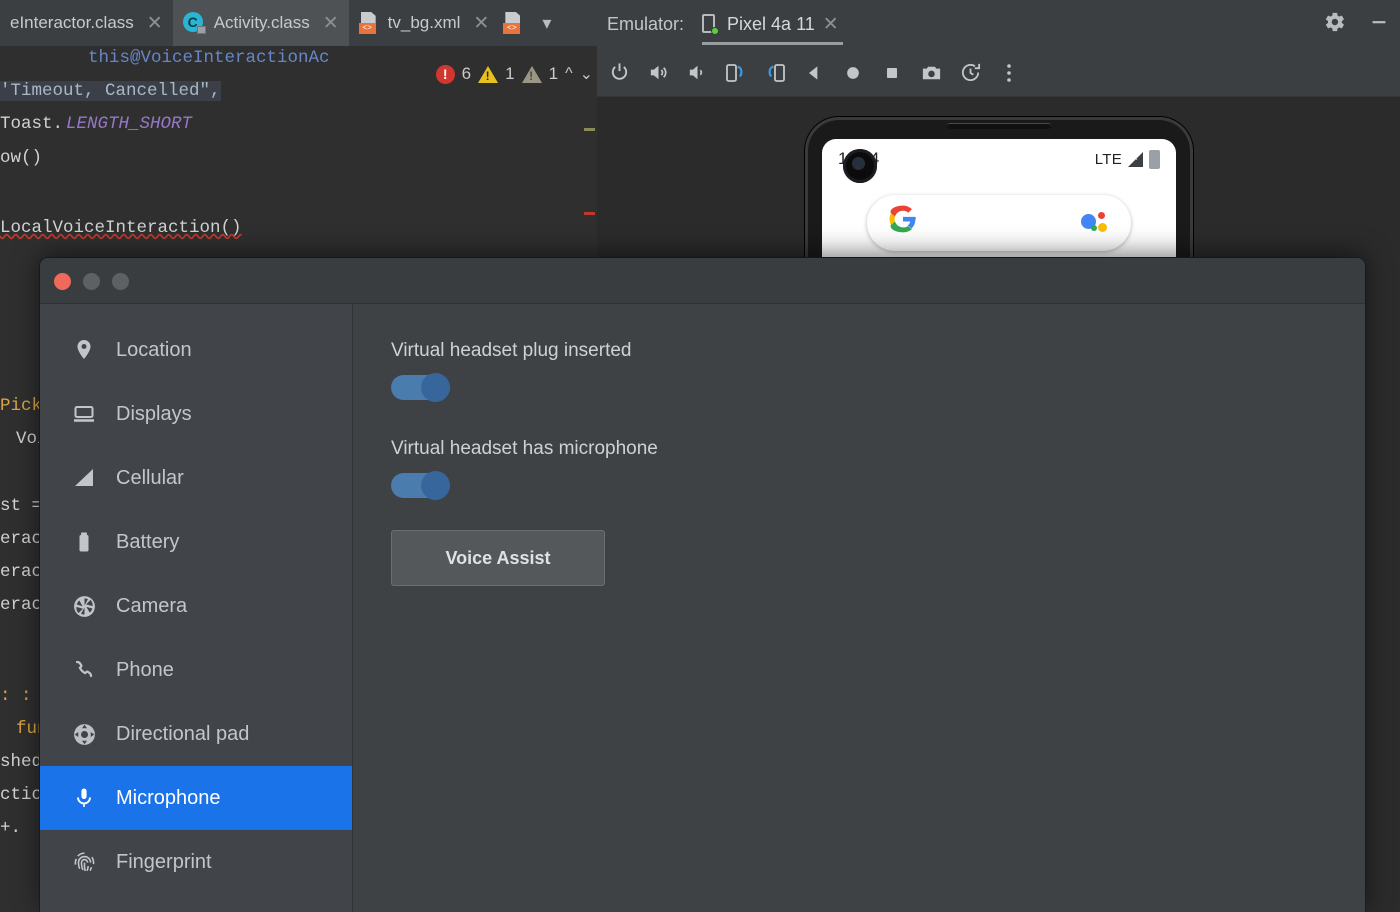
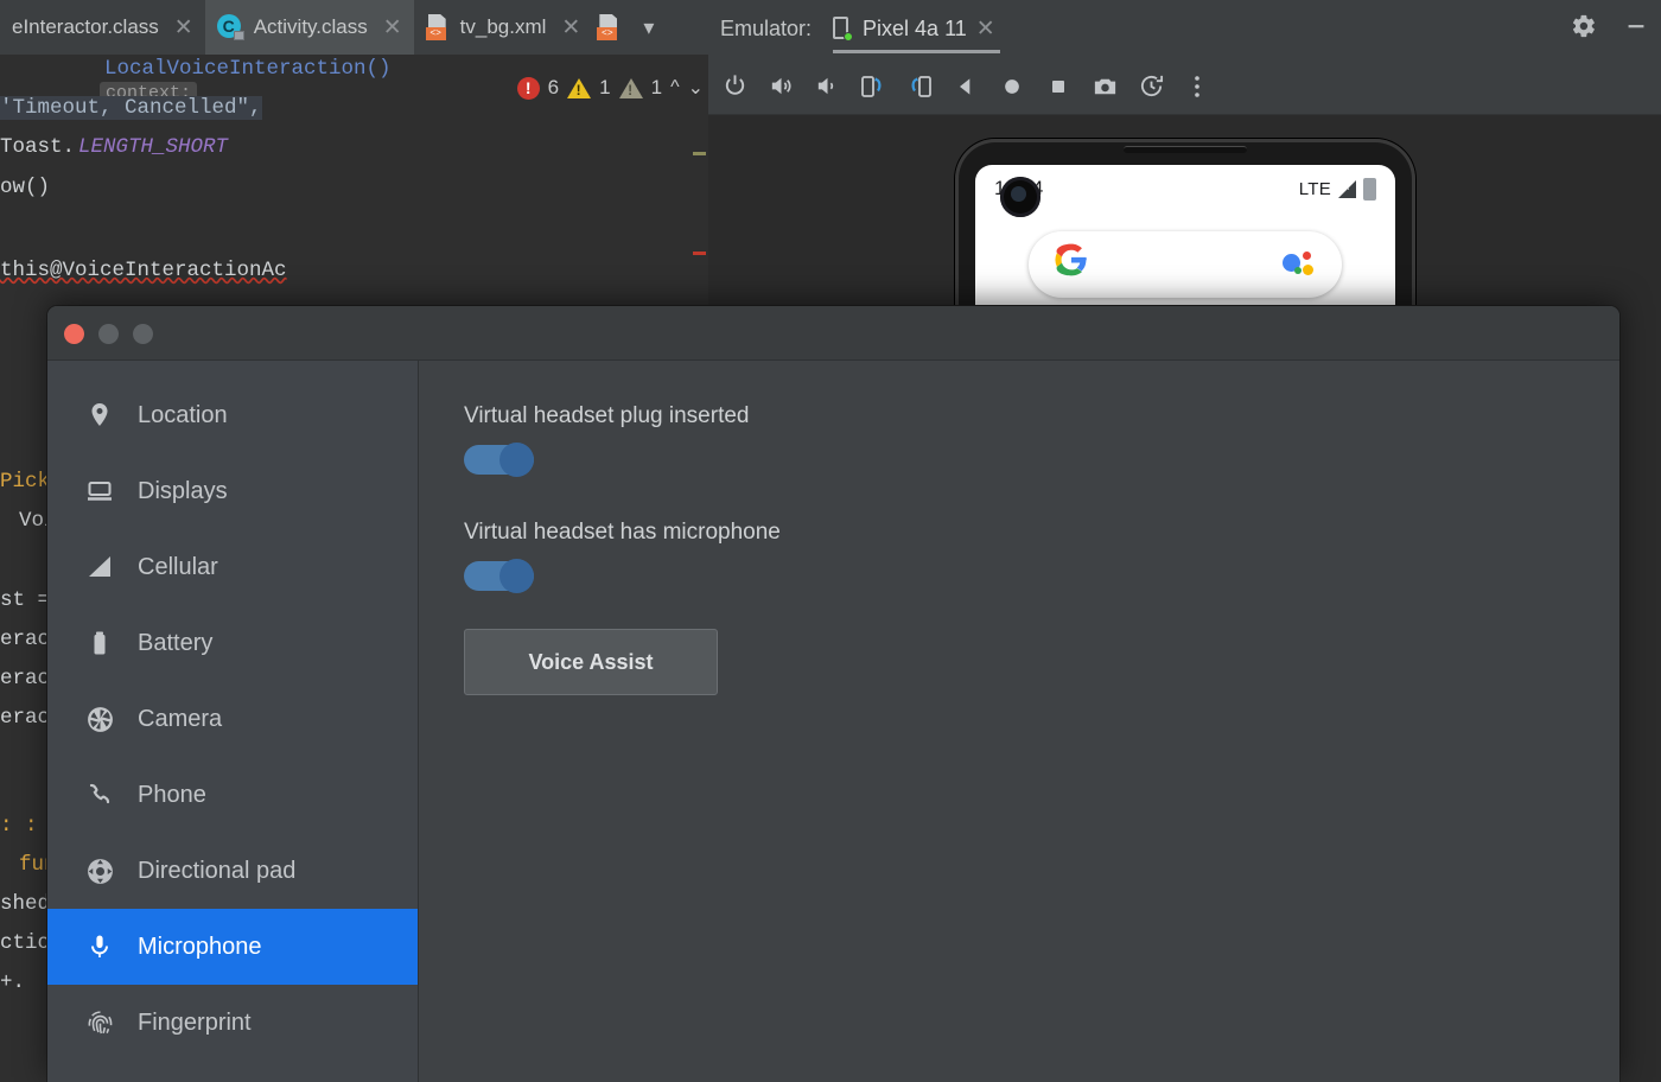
  eInteractor.class
  ✕
  C
  Activity.class
  ✕
  <>
  tv_bg.xml
  ✕
  <>
  ▾
+ context:
- this@VoiceInteractionAc
+ LocalVoiceInteraction()
  'Timeout, Cancelled",
  Toast.
  LENGTH_SHORT
  ow()
- LocalVoiceInteraction()
+ this@VoiceInteractionAc
  Pick
  st =
  erac
  erac
  erac
  : :
  shed
  ctio
  +.
  !
  6
  1
  1
  ^
  ⌄
  Emulator:
  Pixel 4a 11
  ✕
  LTE
  Location
  Displays
  Cellular
  Battery
  Camera
  Phone
  Directional pad
  Microphone
  Fingerprint
  Virtual headset plug inserted
  Virtual headset has microphone
  Voice Assist
